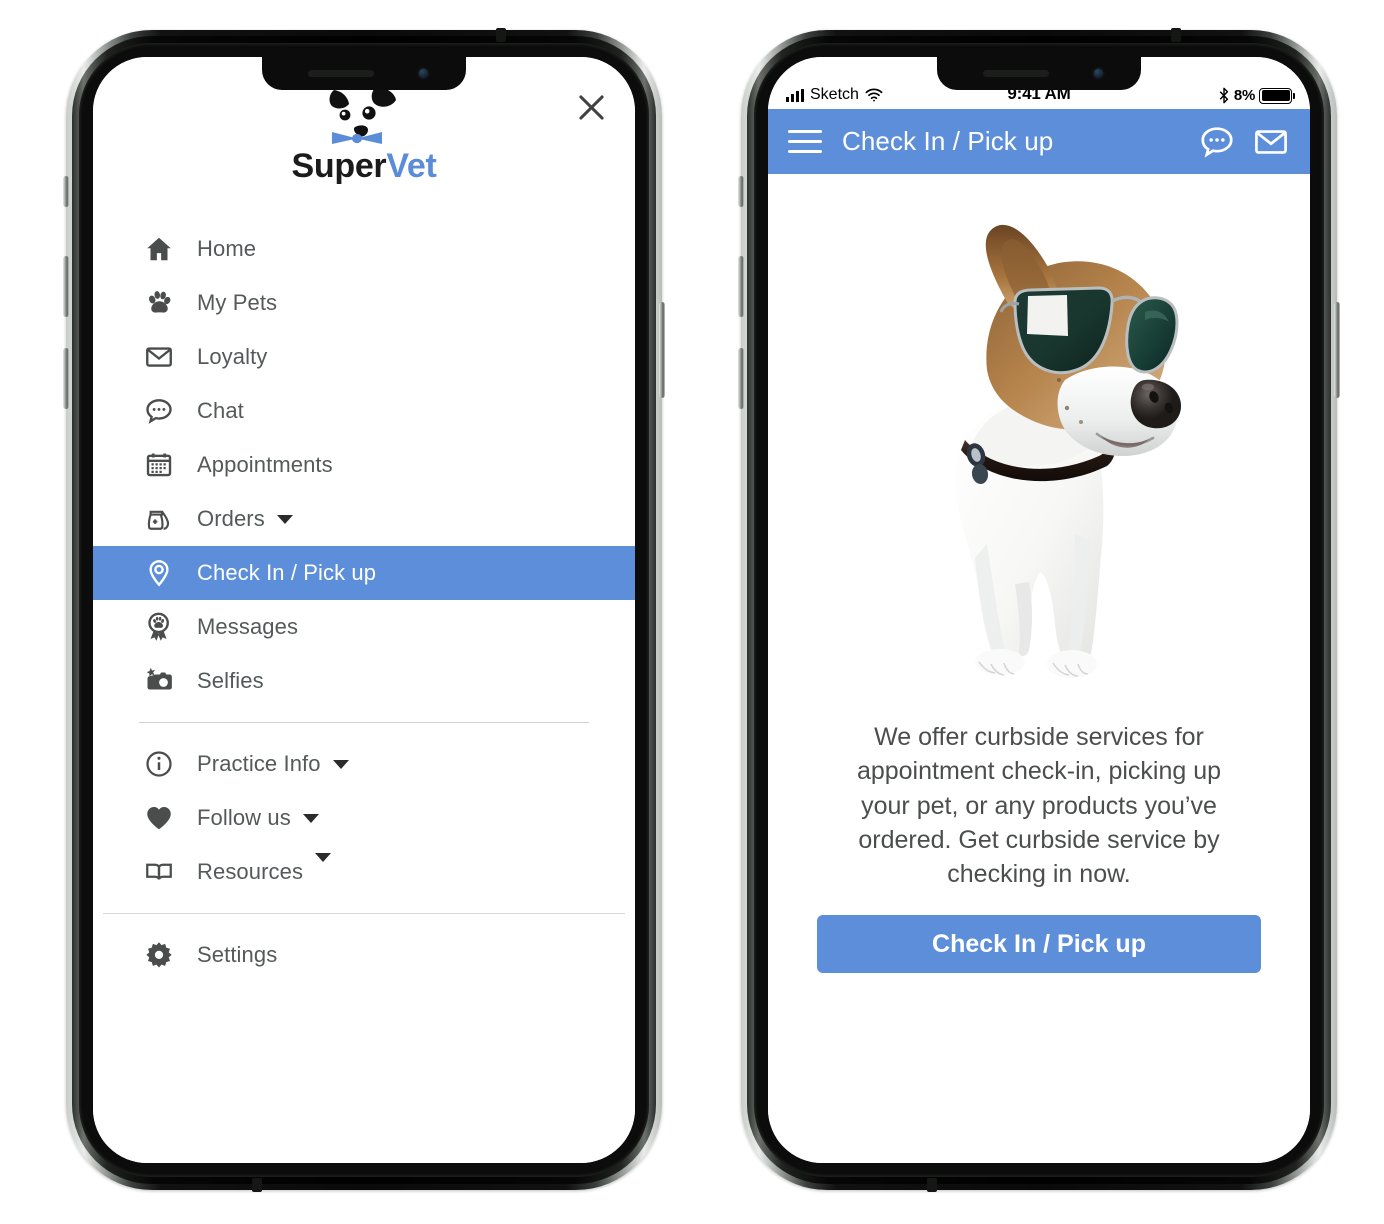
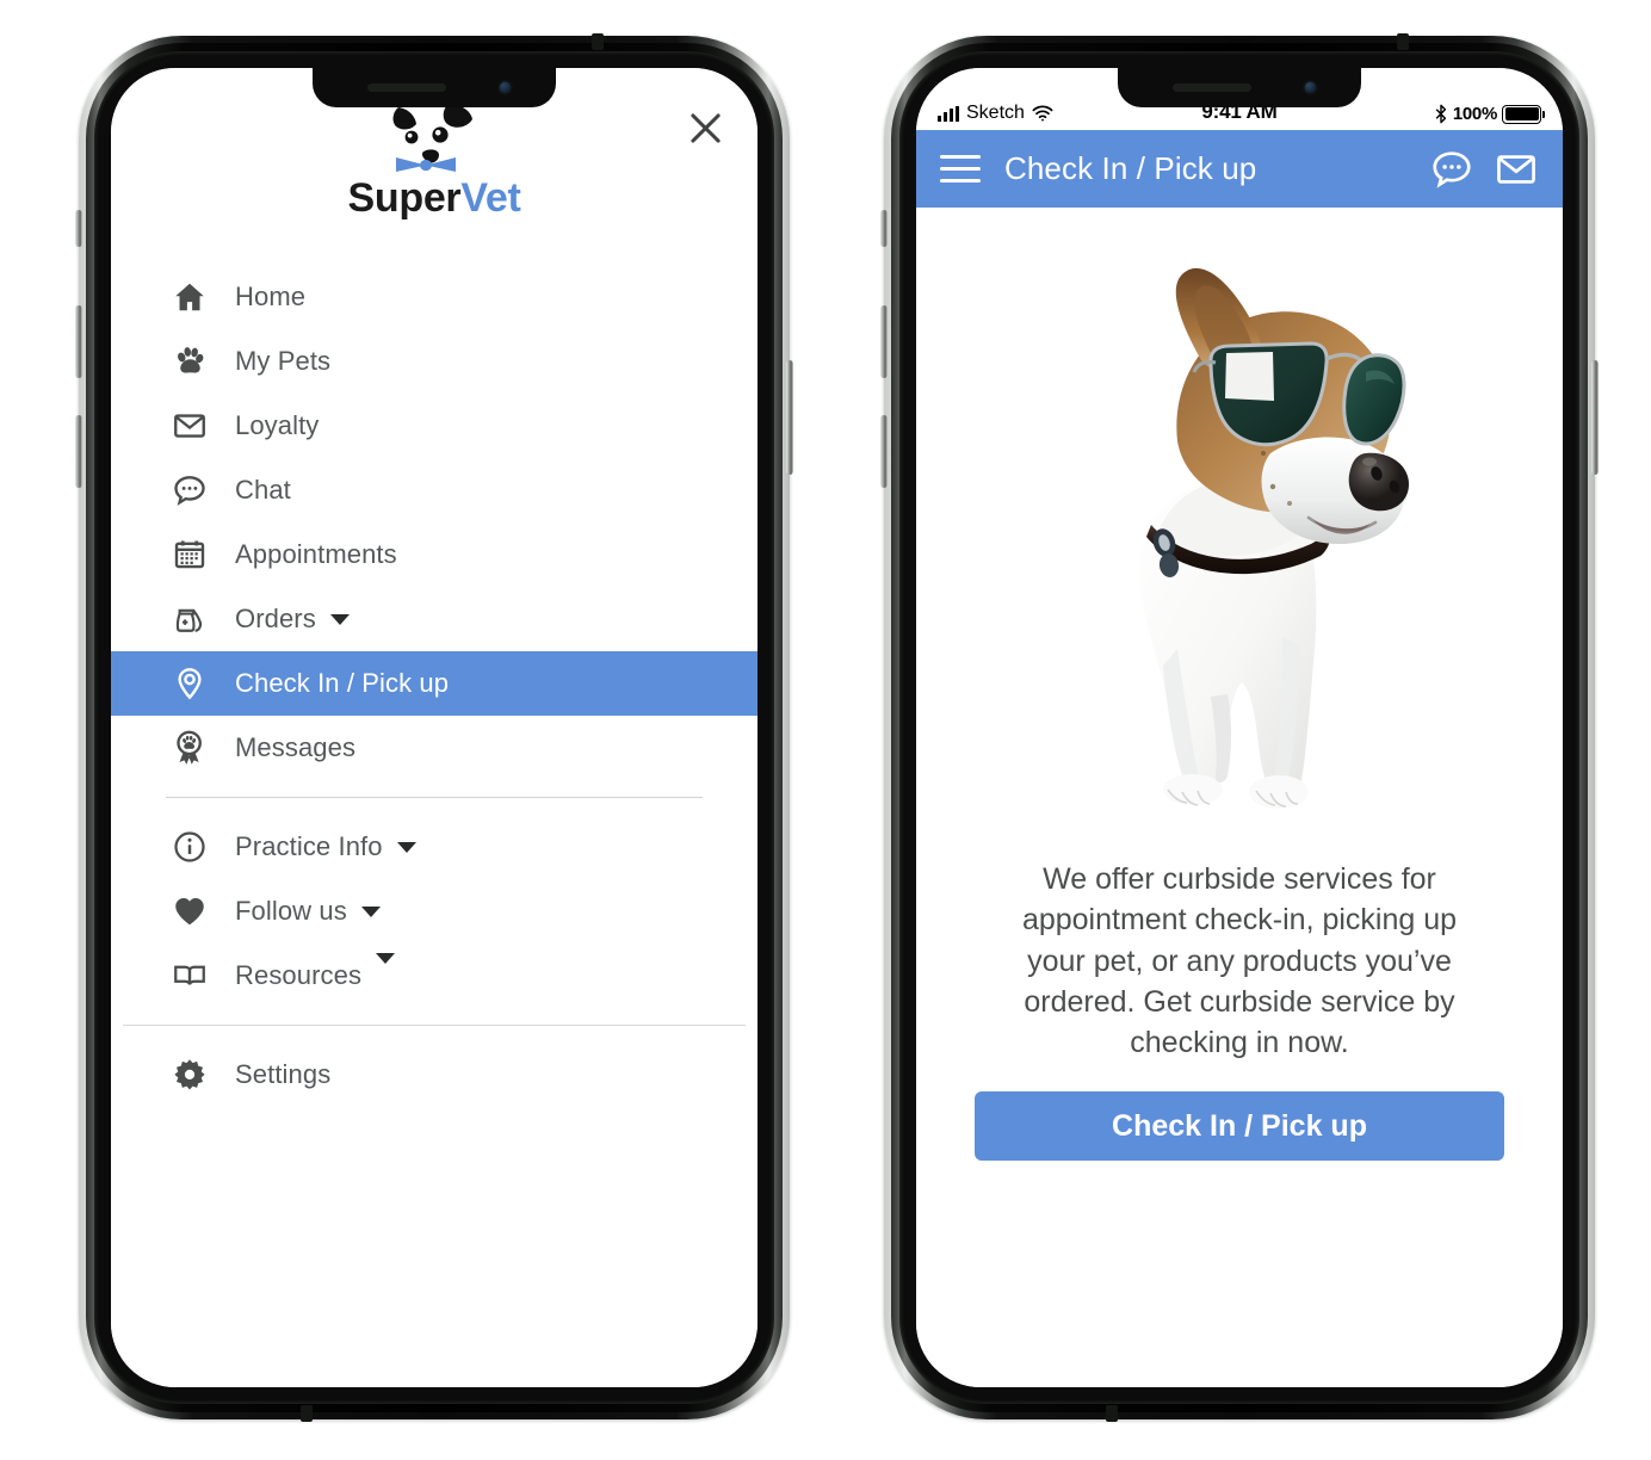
  SuperVet
  Home
  My Pets
  Loyalty
  Chat
  Appointments
  Orders
  Check In / Pick up
  Messages
- Selfies
  Practice Info
  Follow us
  Resources
  Settings
  Sketch
  9:41 AM
- 8%
+ 100%
  Check In / Pick up
  We offer curbside services for appointment check-in, picking up your pet, or any products you’ve ordered. Get curbside service by checking in now.
  Check In / Pick up
